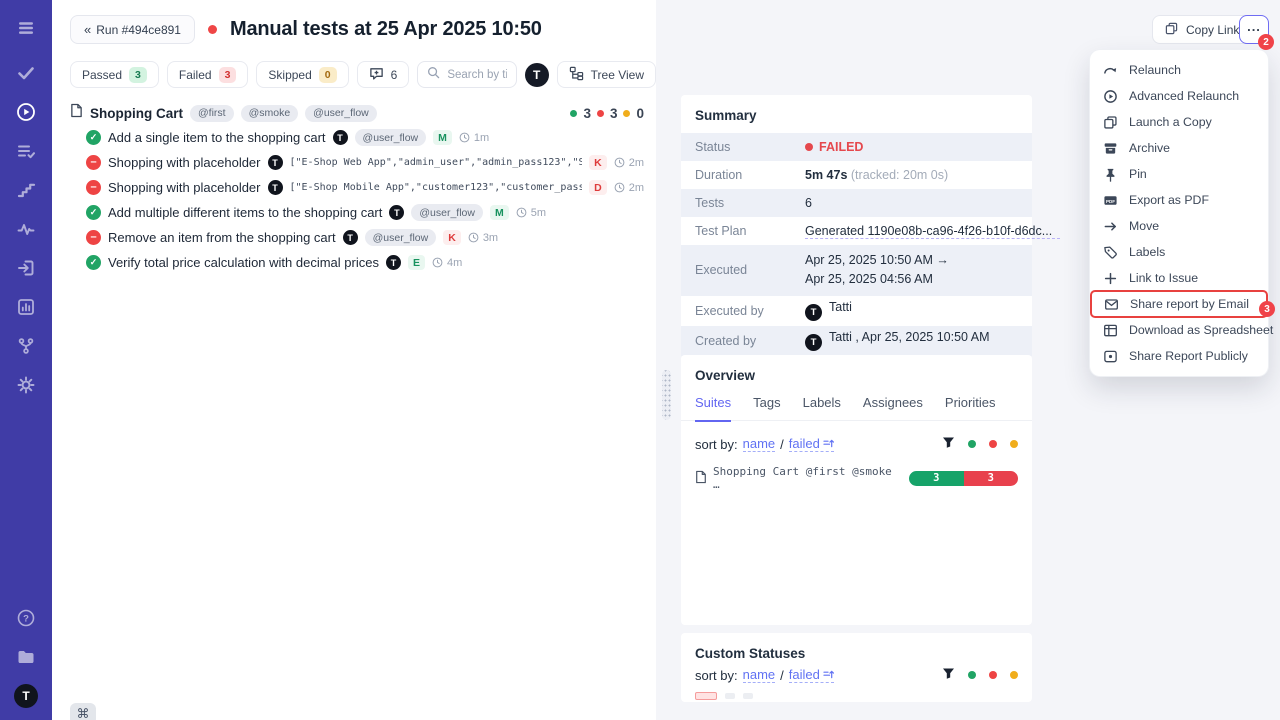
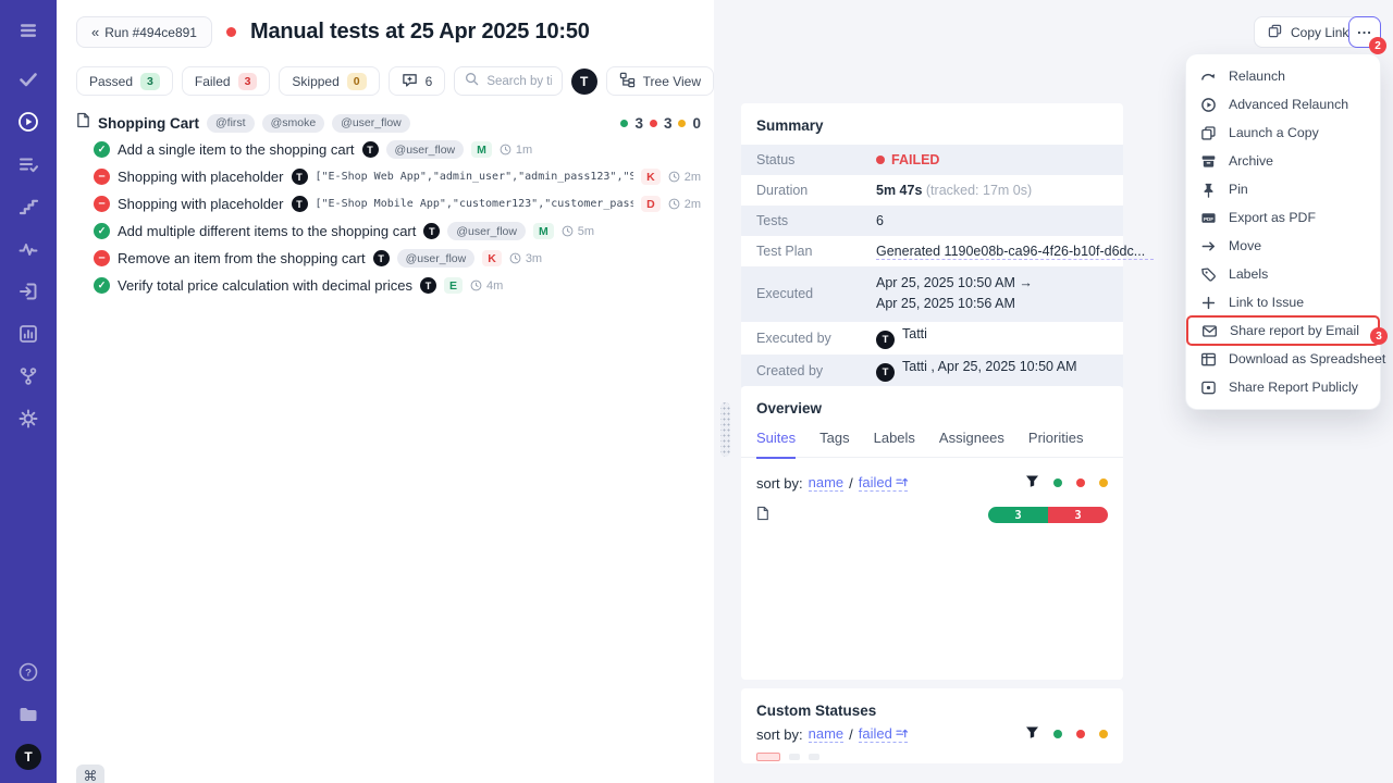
  ?
  T
  «
  Run #494ce891
  Manual tests at 25 Apr 2025 10:50
  Passed
  3
  Failed
  3
  Skipped
  0
  6
  T
  Tree View
  Shopping Cart
  @first
  @smoke
  @user_flow
  3
  3
  0
  Add a single item to the shopping cart
  T
  @user_flow
  M
  1m
  Shopping with placeholder
  T
  ["E-Shop Web App","admin_user","admin_pass123","S
  K
  2m
  Shopping with placeholder
  T
  ["E-Shop Mobile App","customer123","customer_pass
  D
  2m
  Add multiple different items to the shopping cart
  T
  @user_flow
  M
  5m
  Remove an item from the shopping cart
  T
  @user_flow
  K
  3m
  Verify total price calculation with decimal prices
  T
  E
  4m
  ⌘
  Summary
  Status
  FAILED
  Duration
- 5m 47s (tracked: 20m 0s)
+ 5m 47s (tracked: 17m 0s)
  Tests
  6
  Test Plan
  Generated 1190e08b-ca96-4f26-b10f-d6dc...
  Executed
  Apr 25, 2025 10:50 AM →
- Apr 25, 2025 04:56 AM
+ Apr 25, 2025 10:56 AM
  Executed by
  TTatti
  Created by
  TTatti , Apr 25, 2025 10:50 AM
  Overview
  Suites
  Tags
  Labels
  Assignees
  Priorities
  sort by:
  name
  /
  failed
- Shopping Cart @first @smoke …
  3
  3
  Custom Statuses
  sort by:
  name
  /
  failed
  Copy Link
  ...
  2
  Relaunch
  Advanced Relaunch
  Launch a Copy
  Archive
  Pin
  Export as PDF
  Move
  Labels
  Link to Issue
  Share report by Email
  Download as Spreadsheet
  Share Report Publicly
  3
